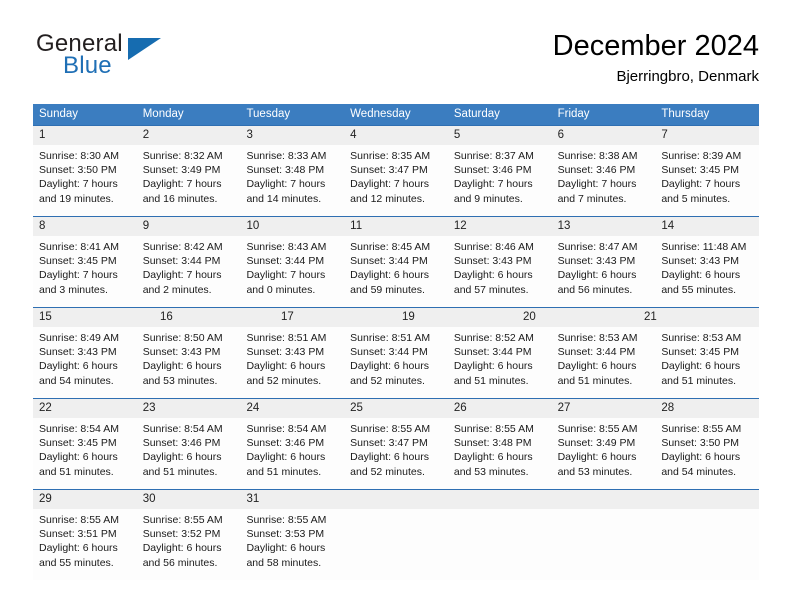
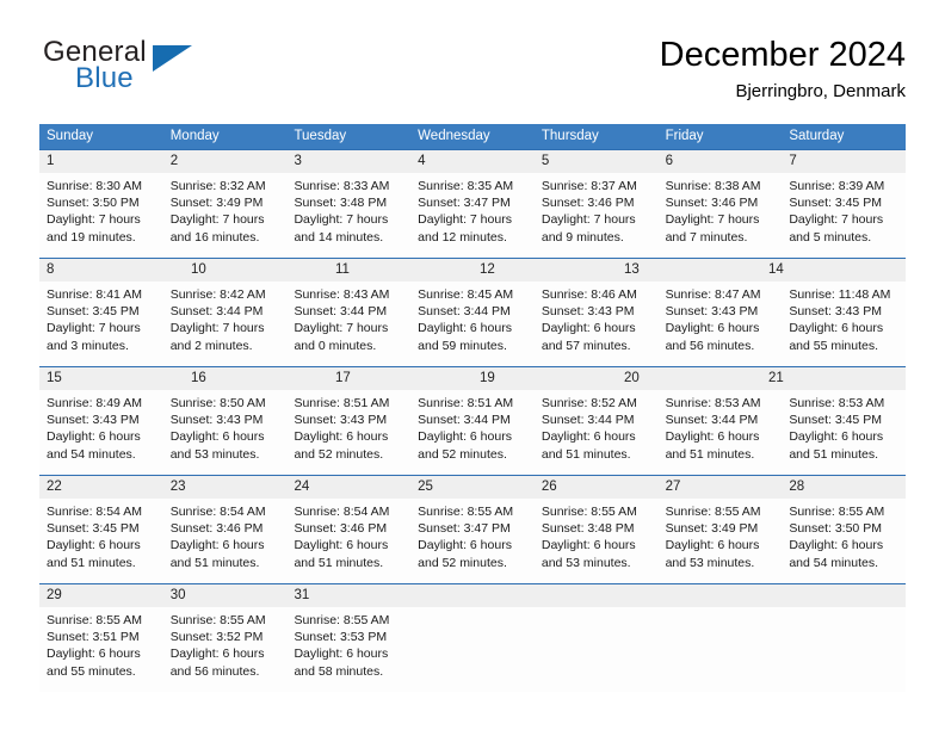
  General
  Blue
  December 2024
  Bjerringbro, Denmark
  Sunday
  Monday
  Tuesday
  Wednesday
- Saturday
+ Thursday
  Friday
- Thursday
+ Saturday
  1
  2
  3
  4
  5
  6
  7
  Sunrise: 8:30 AM
  Sunset: 3:50 PM
  Daylight: 7 hours
  and 19 minutes.
  Sunrise: 8:32 AM
  Sunset: 3:49 PM
  Daylight: 7 hours
  and 16 minutes.
  Sunrise: 8:33 AM
  Sunset: 3:48 PM
  Daylight: 7 hours
  and 14 minutes.
  Sunrise: 8:35 AM
  Sunset: 3:47 PM
  Daylight: 7 hours
  and 12 minutes.
  Sunrise: 8:37 AM
  Sunset: 3:46 PM
  Daylight: 7 hours
  and 9 minutes.
  Sunrise: 8:38 AM
  Sunset: 3:46 PM
  Daylight: 7 hours
  and 7 minutes.
  Sunrise: 8:39 AM
  Sunset: 3:45 PM
  Daylight: 7 hours
  and 5 minutes.
  8
- 9
  10
  11
  12
  13
  14
  Sunrise: 8:41 AM
  Sunset: 3:45 PM
  Daylight: 7 hours
  and 3 minutes.
  Sunrise: 8:42 AM
  Sunset: 3:44 PM
  Daylight: 7 hours
  and 2 minutes.
  Sunrise: 8:43 AM
  Sunset: 3:44 PM
  Daylight: 7 hours
  and 0 minutes.
  Sunrise: 8:45 AM
  Sunset: 3:44 PM
  Daylight: 6 hours
  and 59 minutes.
  Sunrise: 8:46 AM
  Sunset: 3:43 PM
  Daylight: 6 hours
  and 57 minutes.
  Sunrise: 8:47 AM
  Sunset: 3:43 PM
  Daylight: 6 hours
  and 56 minutes.
  Sunrise: 11:48 AM
  Sunset: 3:43 PM
  Daylight: 6 hours
  and 55 minutes.
  15
  16
  17
  19
  20
  21
  Sunrise: 8:49 AM
  Sunset: 3:43 PM
  Daylight: 6 hours
  and 54 minutes.
  Sunrise: 8:50 AM
  Sunset: 3:43 PM
  Daylight: 6 hours
  and 53 minutes.
  Sunrise: 8:51 AM
  Sunset: 3:43 PM
  Daylight: 6 hours
  and 52 minutes.
  Sunrise: 8:51 AM
  Sunset: 3:44 PM
  Daylight: 6 hours
  and 52 minutes.
  Sunrise: 8:52 AM
  Sunset: 3:44 PM
  Daylight: 6 hours
  and 51 minutes.
  Sunrise: 8:53 AM
  Sunset: 3:44 PM
  Daylight: 6 hours
  and 51 minutes.
  Sunrise: 8:53 AM
  Sunset: 3:45 PM
  Daylight: 6 hours
  and 51 minutes.
  22
  23
  24
  25
  26
  27
  28
  Sunrise: 8:54 AM
  Sunset: 3:45 PM
  Daylight: 6 hours
  and 51 minutes.
  Sunrise: 8:54 AM
  Sunset: 3:46 PM
  Daylight: 6 hours
  and 51 minutes.
  Sunrise: 8:54 AM
  Sunset: 3:46 PM
  Daylight: 6 hours
  and 51 minutes.
  Sunrise: 8:55 AM
  Sunset: 3:47 PM
  Daylight: 6 hours
  and 52 minutes.
  Sunrise: 8:55 AM
  Sunset: 3:48 PM
  Daylight: 6 hours
  and 53 minutes.
  Sunrise: 8:55 AM
  Sunset: 3:49 PM
  Daylight: 6 hours
  and 53 minutes.
  Sunrise: 8:55 AM
  Sunset: 3:50 PM
  Daylight: 6 hours
  and 54 minutes.
  29
  30
  31
  Sunrise: 8:55 AM
  Sunset: 3:51 PM
  Daylight: 6 hours
  and 55 minutes.
  Sunrise: 8:55 AM
  Sunset: 3:52 PM
  Daylight: 6 hours
  and 56 minutes.
  Sunrise: 8:55 AM
  Sunset: 3:53 PM
  Daylight: 6 hours
  and 58 minutes.
